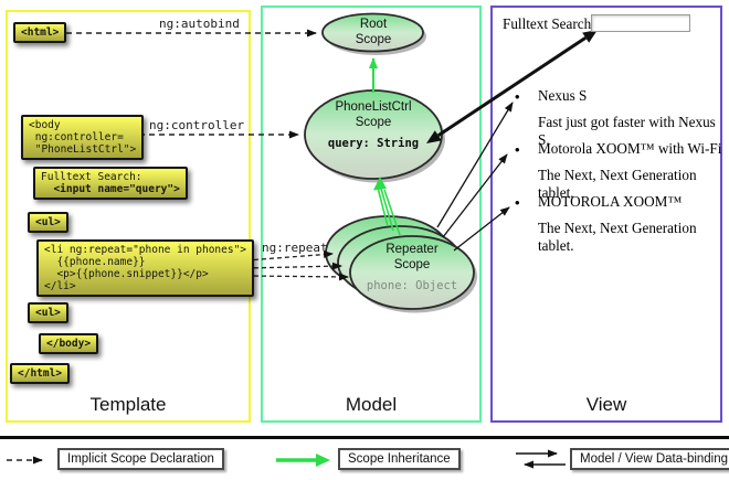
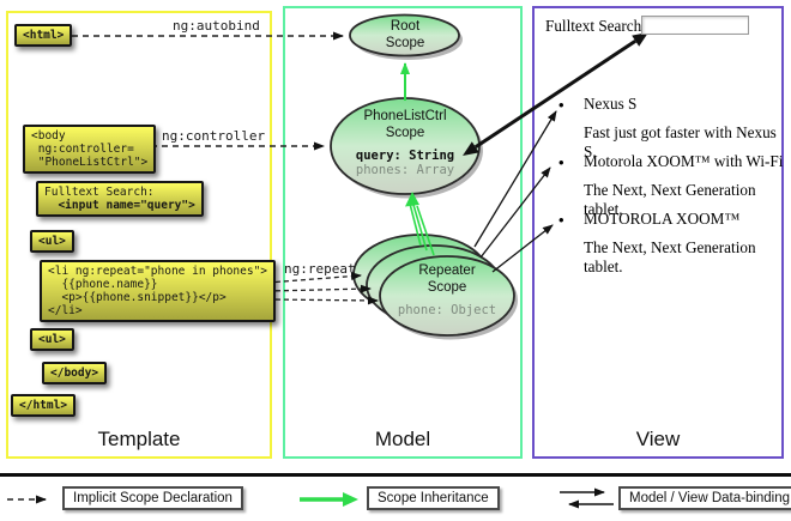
  <html>
  <body
  ng:controller=
  "PhoneListCtrl">
  Fulltext Search:
  <input name="query">
  <ul>
  <li ng:repeat="phone in phones">
  {{phone.name}}
  <p>{{phone.snippet}}</p>
  </li>
  <ul>
  </body>
  </html>
  ng:autobind
  ng:controller
  ng:repeat
  Root
  Scope
  PhoneListCtrl
  Scope
  query: String
+ phones: Array
  Repeater
  Scope
  phone: Object
  Fulltext Search
  •
  Nexus S
  Fast just got faster with Nexus S.
  •
  Motorola XOOM™ with Wi-Fi
  The Next, Next Generation tablet.
  •
  MOTOROLA XOOM™
  The Next, Next Generation tablet.
  Template
  Model
  View
  Implicit Scope Declaration
  Scope Inheritance
  Model / View Data-binding
